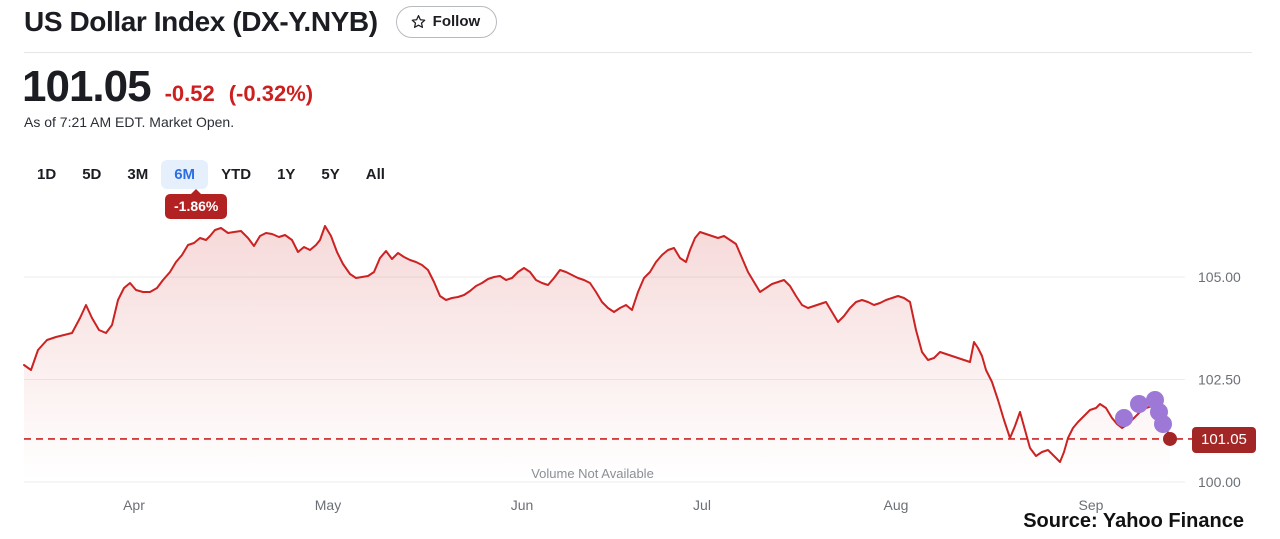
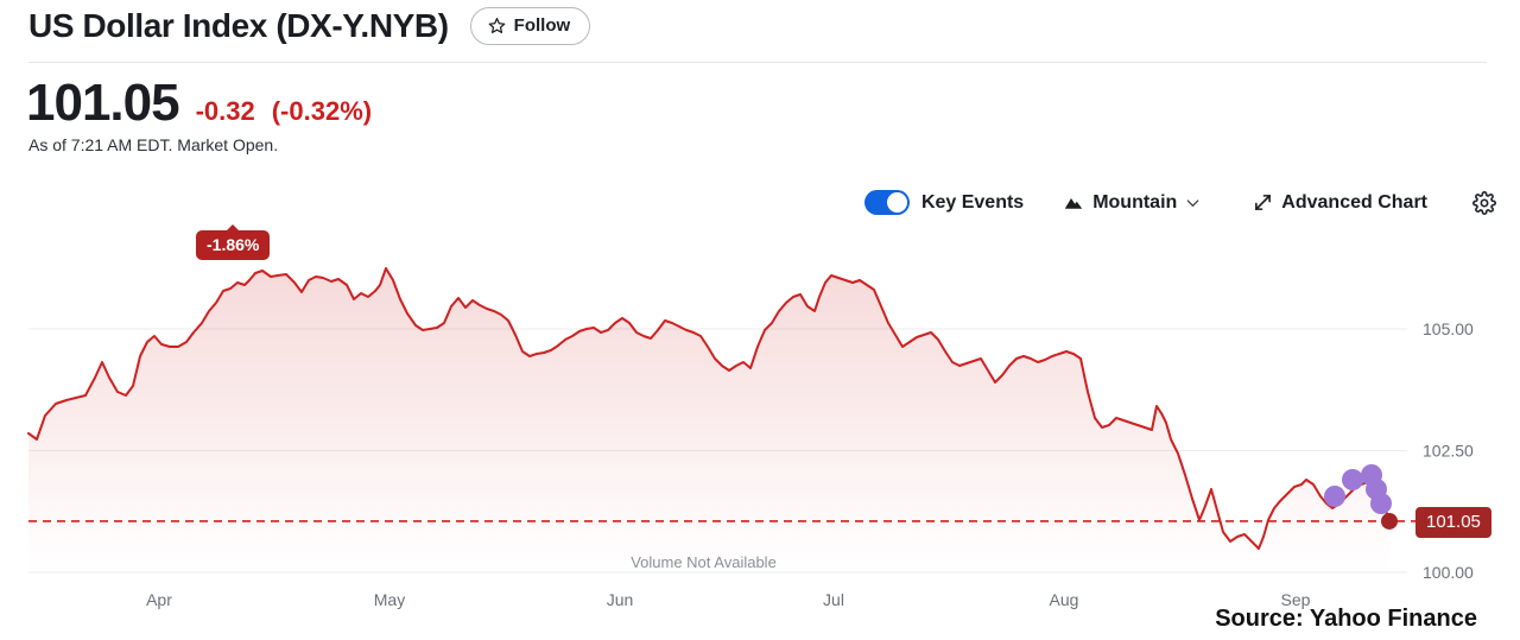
  US Dollar Index (DX-Y.NYB)
  Follow
  101.05
- -0.52
+ -0.32
  (-0.32%)
  As of 7:21 AM EDT. Market Open.
- 1D
- 5D
- 3M
- 6M
- YTD
- 1Y
- 5Y
- All
  -1.86%
+ Key Events
+ Mountain
+ Advanced Chart
  100.00
  102.50
  105.00
  Apr
  May
  Jun
  Jul
  Aug
  Sep
  Volume Not Available
  101.05
  Source: Yahoo Finance
